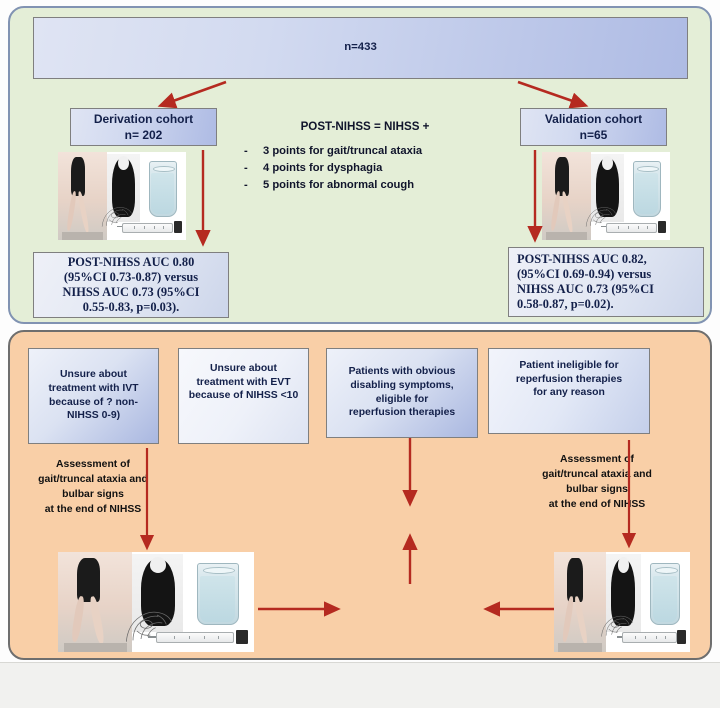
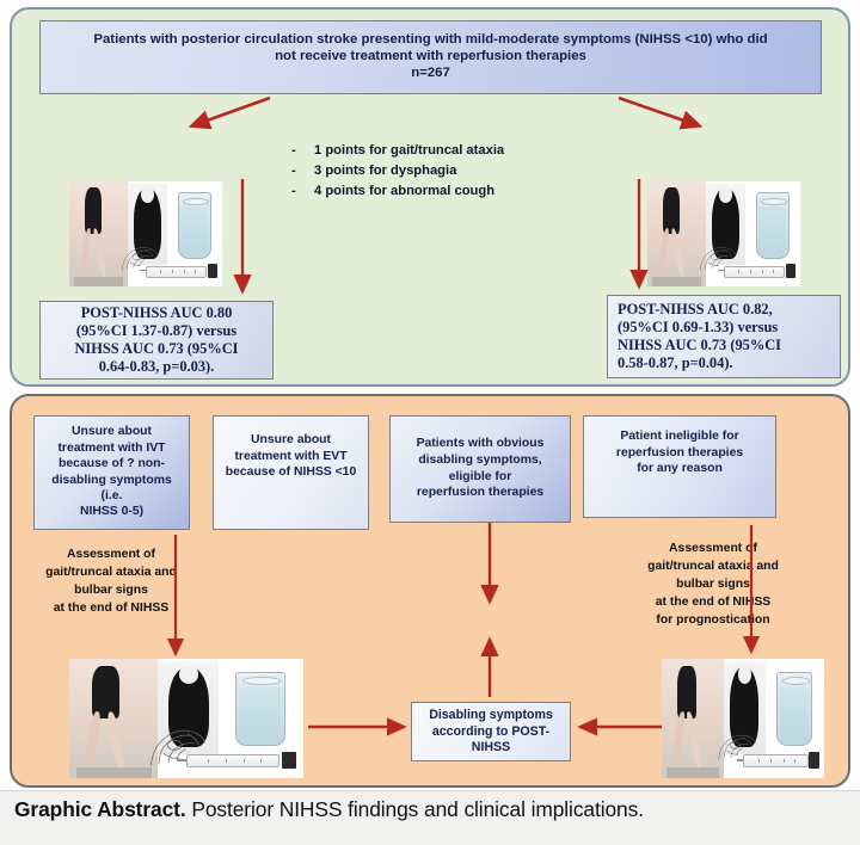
+ Patients with posterior circulation stroke presenting with mild-moderate symptoms (NIHSS <10) who did
+ not receive treatment with reperfusion therapies
- n=433
+ n=267
- Derivation cohort
- n= 202
- Validation cohort
- n=65
- POST-NIHSS = NIHSS +
  -
- 3 points for gait/truncal ataxia
+ 1 points for gait/truncal ataxia
  -
- 4 points for dysphagia
+ 3 points for dysphagia
  -
- 5 points for abnormal cough
+ 4 points for abnormal cough
  POST-NIHSS AUC 0.80
- (95%CI 0.73-0.87) versus
+ (95%CI 1.37-0.87) versus
  NIHSS AUC 0.73 (95%CI
- 0.55-0.83, p=0.03).
+ 0.64-0.83, p=0.03).
  POST-NIHSS AUC 0.82,
- (95%CI 0.69-0.94) versus
+ (95%CI 0.69-1.33) versus
  NIHSS AUC 0.73 (95%CI
- 0.58-0.87, p=0.02).
+ 0.58-0.87, p=0.04).
  Unsure about
  treatment with IVT
  because of ? non-
+ disabling symptoms (i.e.
- NIHSS 0-9)
+ NIHSS 0-5)
  Unsure about
  treatment with EVT
  because of NIHSS <10
  Patients with obvious
  disabling symptoms,
  eligible for
  reperfusion therapies
  Patient ineligible for
  reperfusion therapies
  for any reason
  Assessment of
  gait/truncal ataxia and
  bulbar signs
  at the end of NIHSS
  Assessment of
  gait/truncal ataxia and
  bulbar signs
  at the end of NIHSS
+ for prognostication
+ Disabling symptoms
+ according to POST-
+ NIHSS
+ Graphic Abstract. Posterior NIHSS findings and clinical implications.
